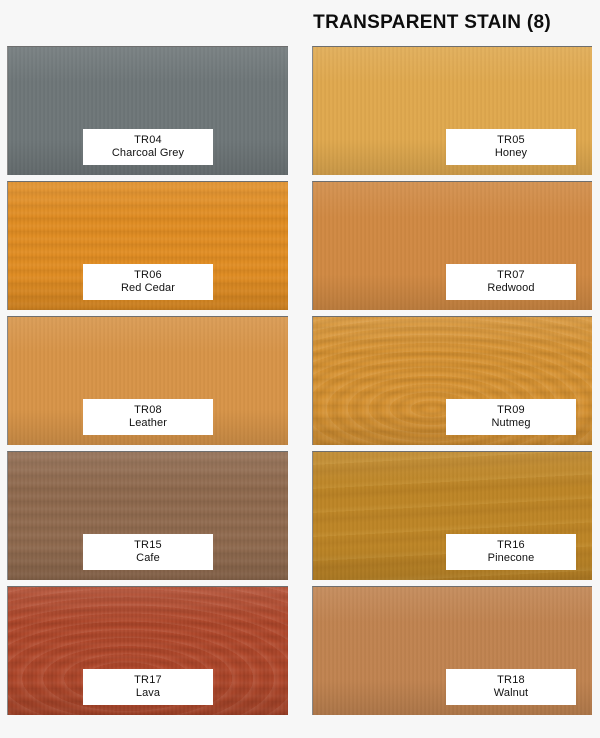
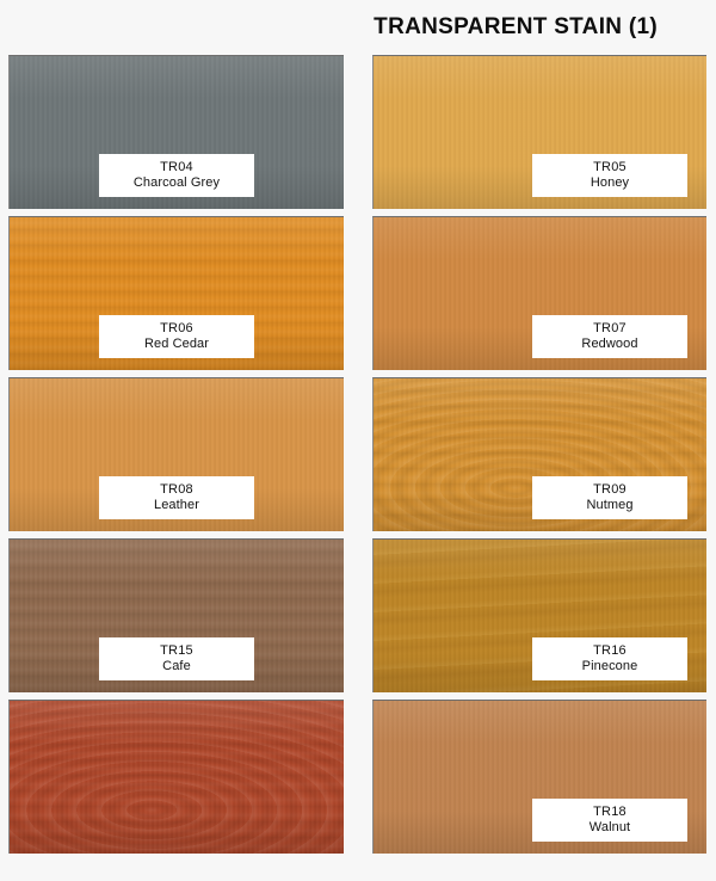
- TRANSPARENT STAIN (8)
+ TRANSPARENT STAIN (1)
  TR04
  Charcoal Grey
  TR05
  Honey
  TR06
  Red Cedar
  TR07
  Redwood
  TR08
  Leather
  TR09
  Nutmeg
  TR15
  Cafe
  TR16
  Pinecone
- TR17
- Lava
  TR18
  Walnut
